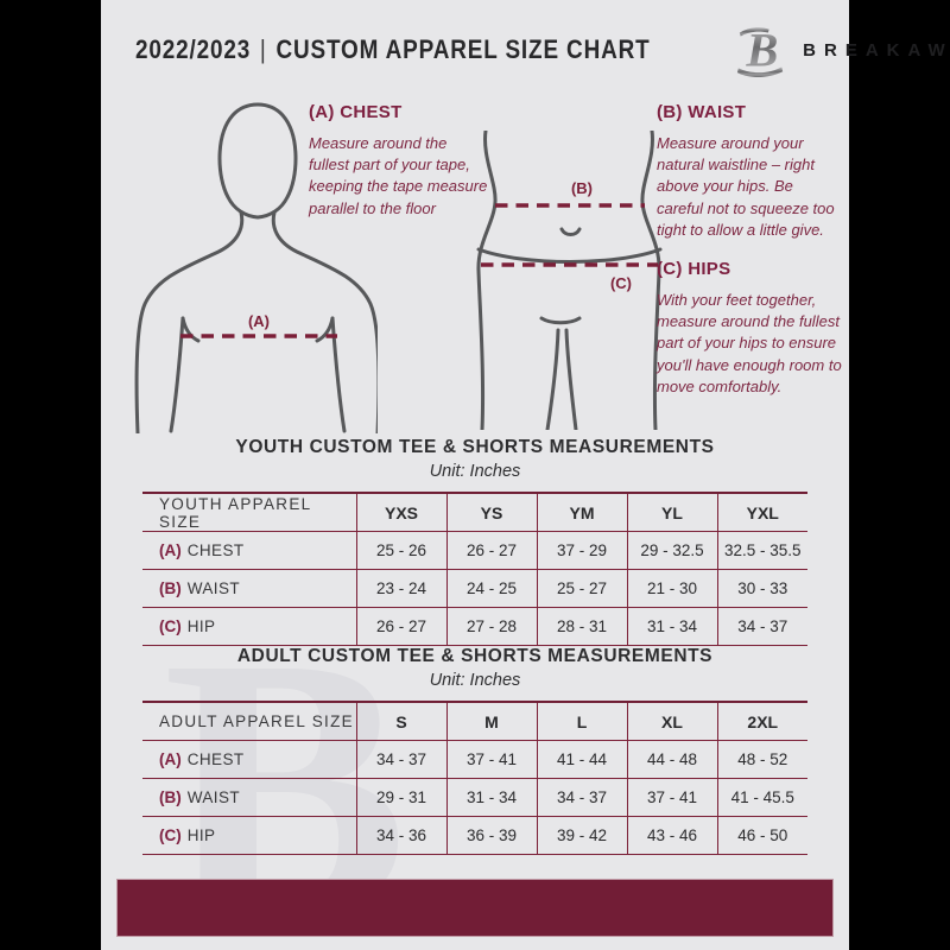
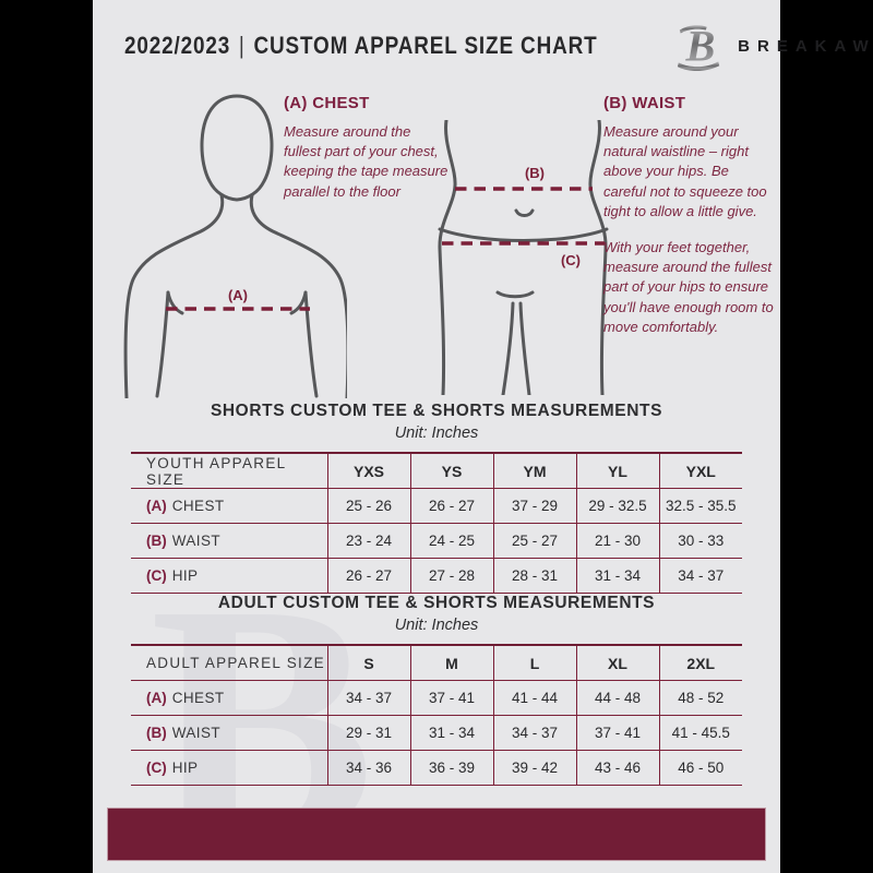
  B
  2022/2023 | CUSTOM APPAREL SIZE CHART
  B
  BREAKAW
  (A)
  (B)
  (C)
  (A) CHEST
- Measure around the fullest part of your tape, keeping the tape measure parallel to the floor
+ Measure around the fullest part of your chest, keeping the tape measure parallel to the floor
  (B) WAIST
  Measure around your natural waistline – right above your hips. Be careful not to squeeze too tight to allow a little give.
- (C) HIPS
  With your feet together, measure around the fullest part of your hips to ensure you'll have enough room to move comfortably.
- YOUTH CUSTOM TEE & SHORTS MEASUREMENTS
+ SHORTS CUSTOM TEE & SHORTS MEASUREMENTS
  Unit: Inches
  YOUTH APPAREL SIZE	YXS	YS	YM	YL	YXL
  (A) CHEST	25 - 26	26 - 27	37 - 29	29 - 32.5	32.5 - 35.5
  (B) WAIST	23 - 24	24 - 25	25 - 27	21 - 30	30 - 33
  (C) HIP	26 - 27	27 - 28	28 - 31	31 - 34	34 - 37
  ADULT CUSTOM TEE & SHORTS MEASUREMENTS
  Unit: Inches
  ADULT APPAREL SIZE	S	M	L	XL	2XL
  (A) CHEST	34 - 37	37 - 41	41 - 44	44 - 48	48 - 52
  (B) WAIST	29 - 31	31 - 34	34 - 37	37 - 41	41 - 45.5
  (C) HIP	34 - 36	36 - 39	39 - 42	43 - 46	46 - 50
